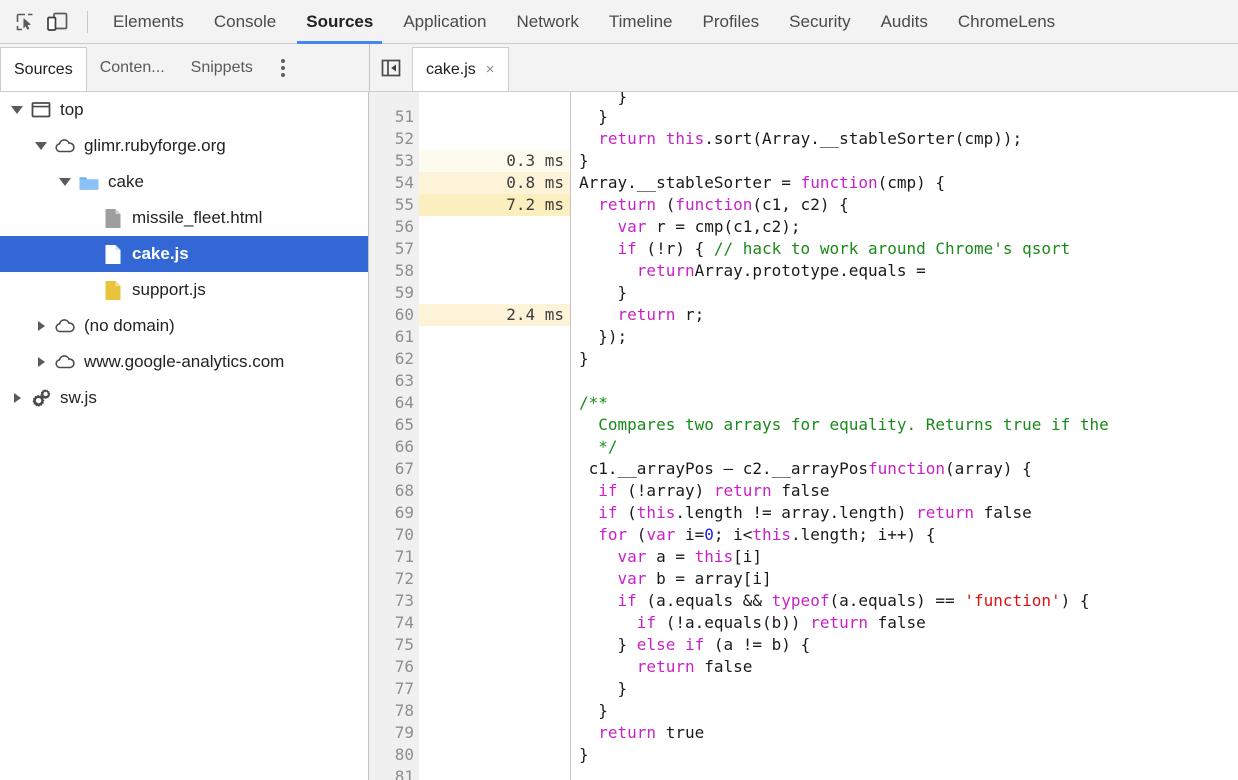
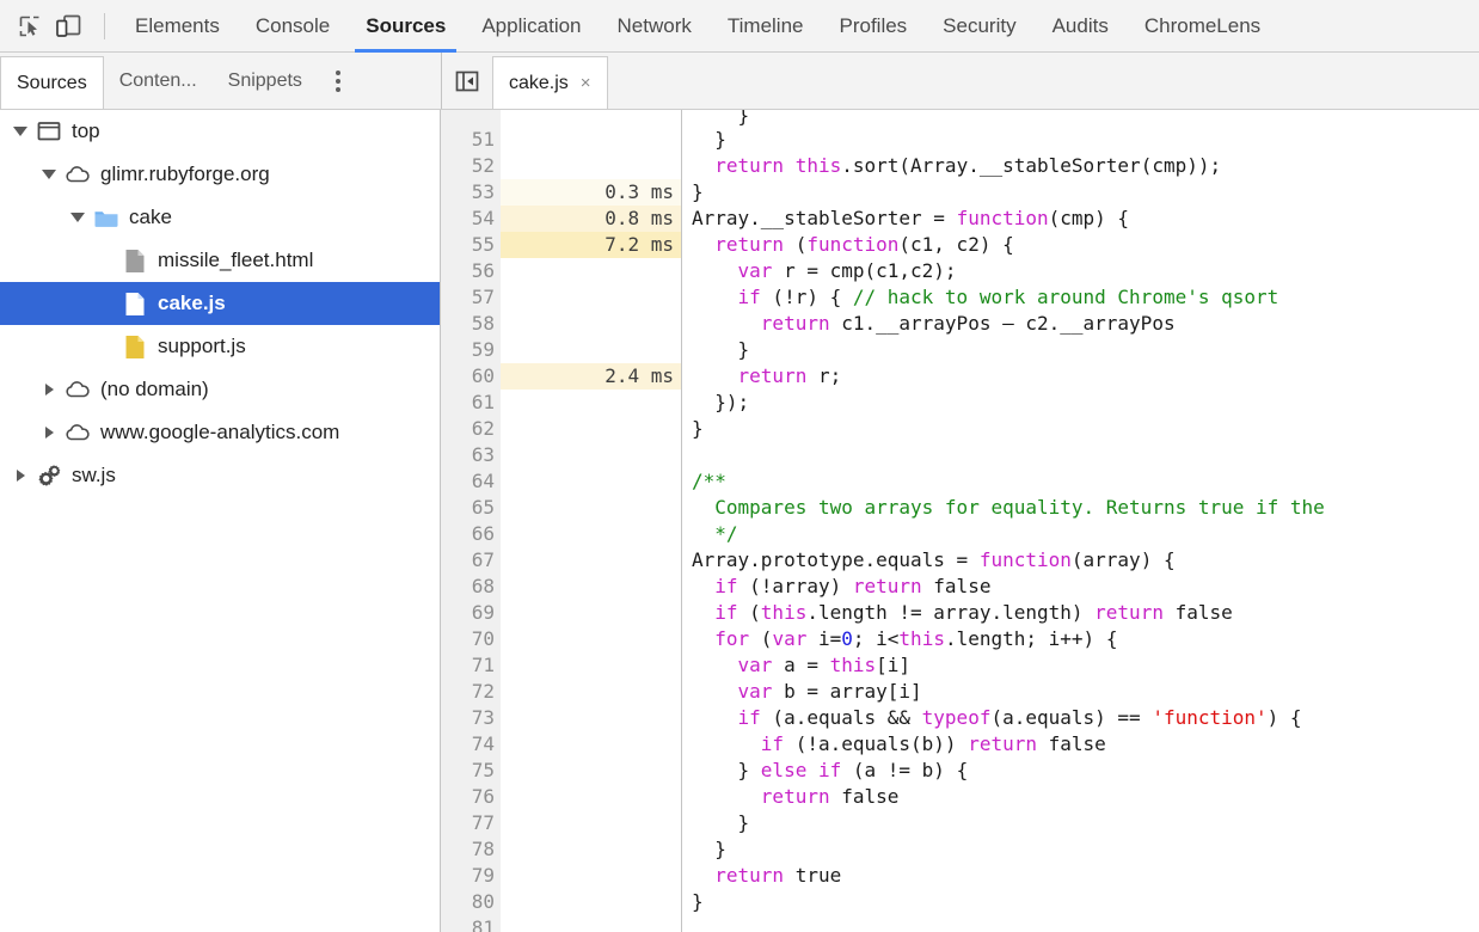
  Elements
  Console
  Sources
  Application
  Network
  Timeline
  Profiles
  Security
  Audits
  ChromeLens
  Sources
  Conten...
  Snippets
  cake.js
  ×
  top
  glimr.rubyforge.org
  cake
  missile_fleet.html
  cake.js
  support.js
  (no domain)
  www.google-analytics.com
  sw.js
  }
  51
  }
  52
  return this.sort(Array.__stableSorter(cmp));
  53
  0.3 ms
  }
  54
  0.8 ms
  Array.__stableSorter = function(cmp) {
  55
  7.2 ms
  return (function(c1, c2) {
  56
  var r = cmp(c1,c2);
  57
  if (!r) { // hack to work around Chrome's qsort
  58
- returnArray.prototype.equals =
+ return c1.__arrayPos – c2.__arrayPos
  59
  }
  60
  2.4 ms
  return r;
  61
  });
  62
  }
  63
  64
  /**
  65
  Compares two arrays for equality. Returns true if the
  66
  */
  67
- c1.__arrayPos – c2.__arrayPosfunction(array) {
+ Array.prototype.equals = function(array) {
  68
  if (!array) return false
  69
  if (this.length != array.length) return false
  70
  for (var i=0; i<this.length; i++) {
  71
  var a = this[i]
  72
  var b = array[i]
  73
  if (a.equals && typeof(a.equals) == 'function') {
  74
  if (!a.equals(b)) return false
  75
  } else if (a != b) {
  76
  return false
  77
  }
  78
  }
  79
  return true
  80
  }
  81
